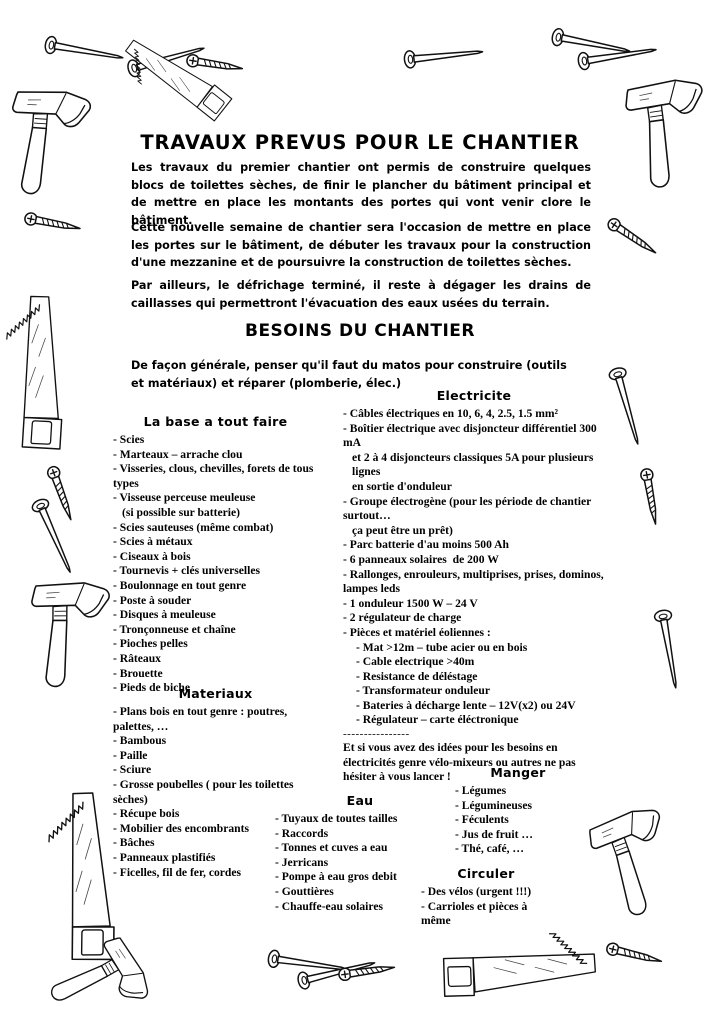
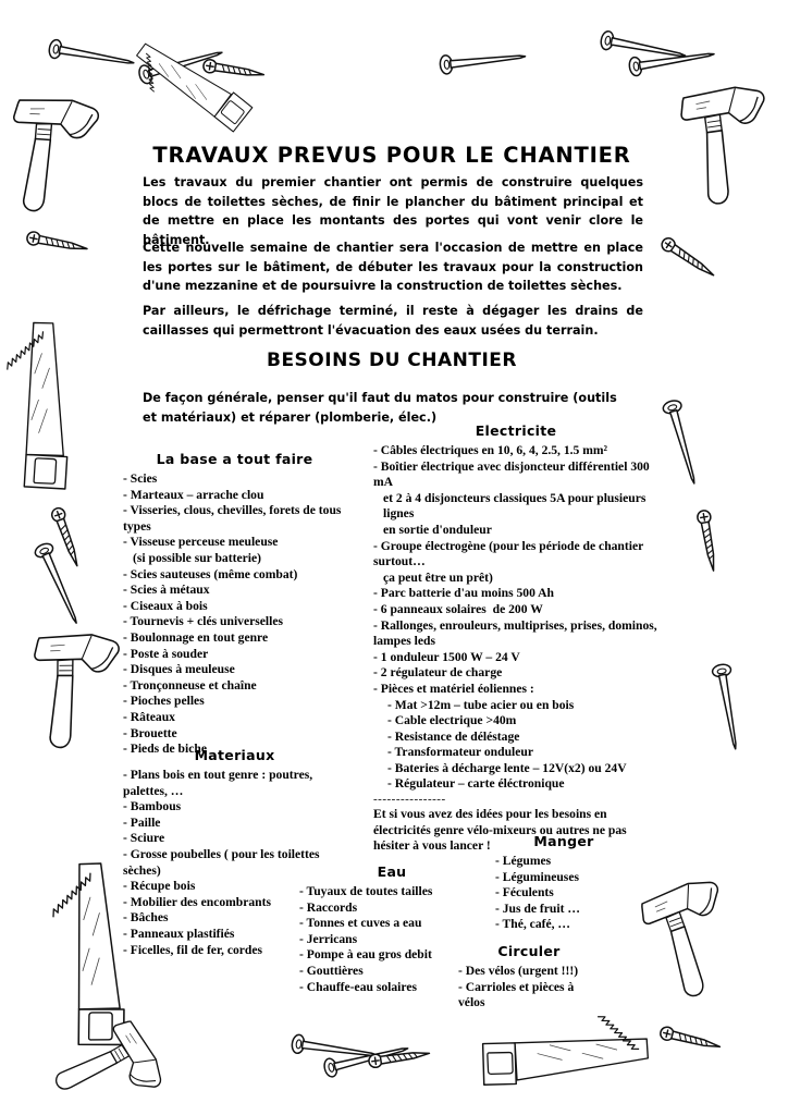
  TRAVAUX PREVUS POUR LE CHANTIER
  Les travaux du premier chantier ont permis de construire quelques blocs de toilettes sèches, de finir le plancher du bâtiment principal et de mettre en place les montants des portes qui vont venir clore le bâtiment.
  Cette nouvelle semaine de chantier sera l'occasion de mettre en place les portes sur le bâtiment, de débuter les travaux pour la construction d'une mezzanine et de poursuivre la construction de toilettes sèches.
  Par ailleurs, le défrichage terminé, il reste à dégager les drains de caillasses qui permettront l'évacuation des eaux usées du terrain.
  BESOINS DU CHANTIER
  De façon générale, penser qu'il faut du matos pour construire (outils et matériaux) et réparer (plomberie, élec.)
  La base a tout faire
  - Scies
  - Marteaux – arrache clou
  - Visseries, clous, chevilles, forets de tous types
  - Visseuse perceuse meuleuse
  (si possible sur batterie)
  - Scies sauteuses (même combat)
  - Scies à métaux
  - Ciseaux à bois
  - Tournevis + clés universelles
  - Boulonnage en tout genre
  - Poste à souder
  - Disques à meuleuse
  - Tronçonneuse et chaîne
  - Pioches pelles
  - Râteaux
  - Brouette
  - Pieds de biche
  Materiaux
  - Plans bois en tout genre : poutres, palettes, …
  - Bambous
  - Paille
  - Sciure
  - Grosse poubelles ( pour les toilettes sèches)
  - Récupe bois
  - Mobilier des encombrants
  - Bâches
  - Panneaux plastifiés
  - Ficelles, fil de fer, cordes
  Electricite
  - Câbles électriques en 10, 6, 4, 2.5, 1.5 mm²
  - Boîtier électrique avec disjoncteur différentiel 300 mA
  et 2 à 4 disjoncteurs classiques 5A pour plusieurs lignes
  en sortie d'onduleur
  - Groupe électrogène (pour les période de chantier surtout…
  ça peut être un prêt)
  - Parc batterie d'au moins 500 Ah
  - 6 panneaux solaires de 200 W
  - Rallonges, enrouleurs, multiprises, prises, dominos, lampes leds
  - 1 onduleur 1500 W – 24 V
  - 2 régulateur de charge
  - Pièces et matériel éoliennes :
  - Mat >12m – tube acier ou en bois
  - Cable electrique >40m
  - Resistance de déléstage
  - Transformateur onduleur
  - Bateries à décharge lente – 12V(x2) ou 24V
  - Régulateur – carte éléctronique
  ----------------
  Et si vous avez des idées pour les besoins en électricités genre vélo-mixeurs ou autres ne pas hésiter à vous lancer !
  Eau
  - Tuyaux de toutes tailles
  - Raccords
  - Tonnes et cuves a eau
  - Jerricans
  - Pompe à eau gros debit
  - Gouttières
  - Chauffe-eau solaires
  Manger
  - Légumes
  - Légumineuses
  - Féculents
  - Jus de fruit …
  - Thé, café, …
  Circuler
  - Des vélos (urgent !!!)
- - Carrioles et pièces à même
+ - Carrioles et pièces à vélos
